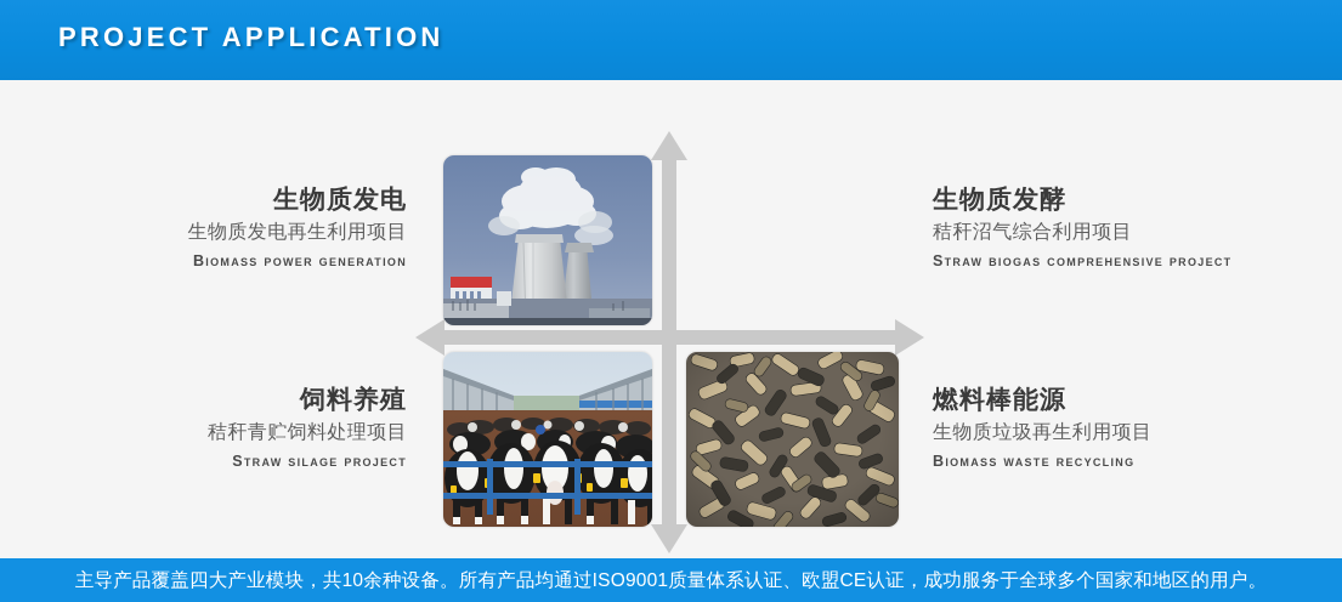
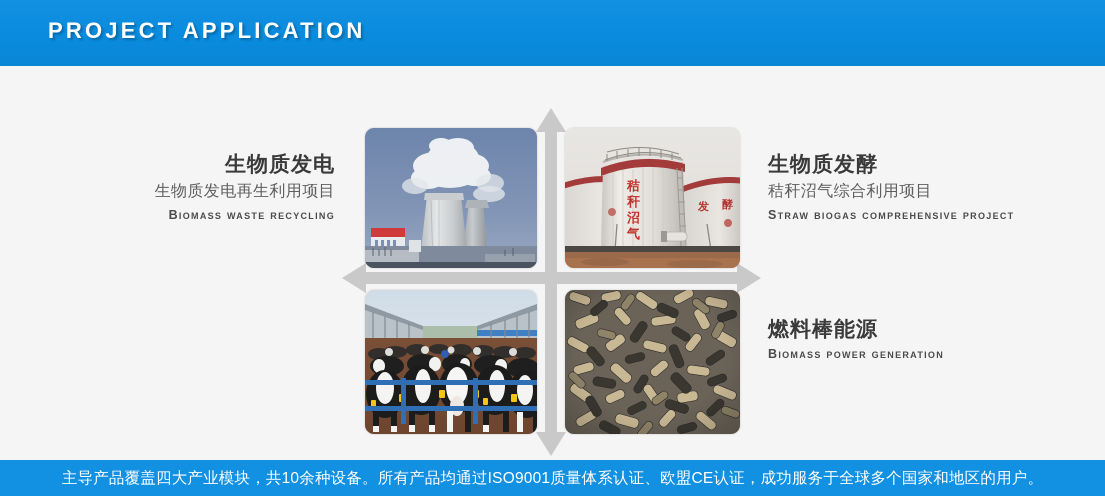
  PROJECT APPLICATION
+ 发
+ 酵
+ 秸
+ 秆
+ 沼
+ 气
  生物质发电
  生物质发电再生利用项目
- Biomass power generation
+ Biomass waste recycling
  生物质发酵
  秸秆沼气综合利用项目
  Straw biogas comprehensive project
- 饲料养殖
- 秸秆青贮饲料处理项目
- Straw silage project
  燃料棒能源
- 生物质垃圾再生利用项目
- Biomass waste recycling
+ Biomass power generation
  主导产品覆盖四大产业模块，共10余种设备。所有产品均通过ISO9001质量体系认证、欧盟CE认证，成功服务于全球多个国家和地区的用户。
